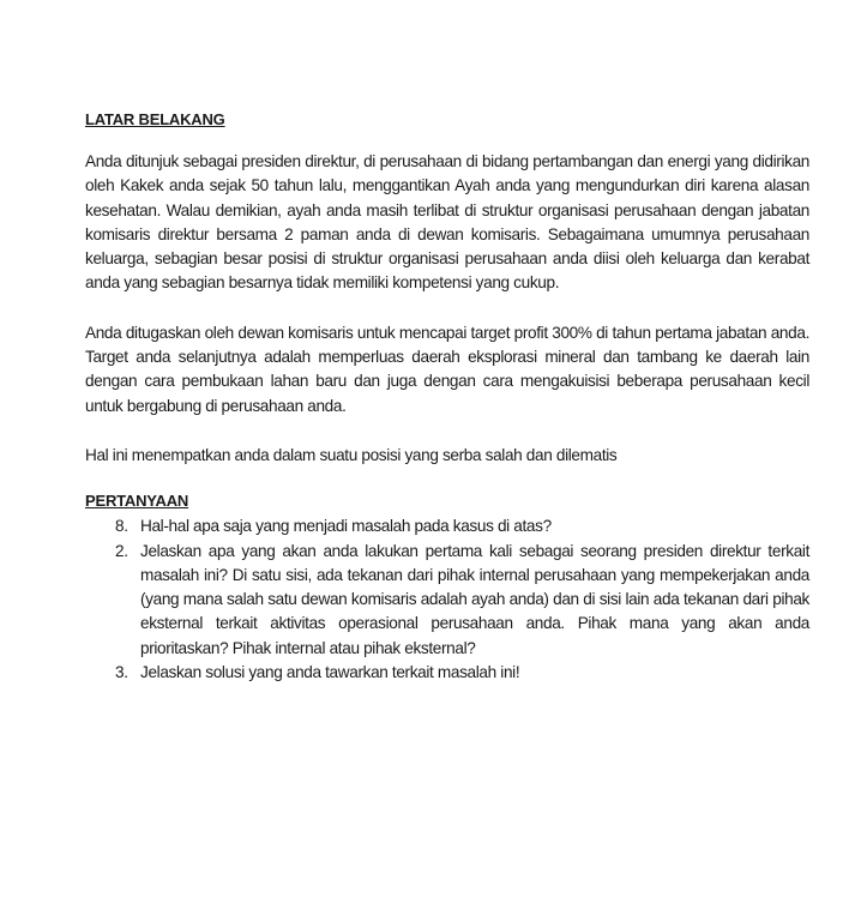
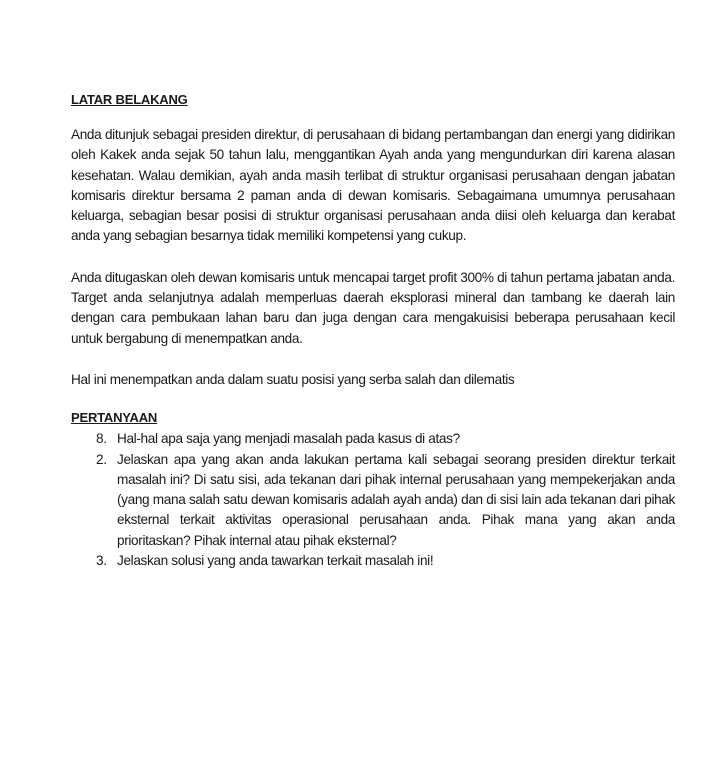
  LATAR BELAKANG
  Anda ditunjuk sebagai presiden direktur, di perusahaan di bidang pertambangan dan energi yang didirikan oleh Kakek anda sejak 50 tahun lalu, menggantikan Ayah anda yang mengundurkan diri karena alasan kesehatan. Walau demikian, ayah anda masih terlibat di struktur organisasi perusahaan dengan jabatan komisaris direktur bersama 2 paman anda di dewan komisaris. Sebagaimana umumnya perusahaan keluarga, sebagian besar posisi di struktur organisasi perusahaan anda diisi oleh keluarga dan kerabat anda yang sebagian besarnya tidak memiliki kompetensi yang cukup.
- Anda ditugaskan oleh dewan komisaris untuk mencapai target profit 300% di tahun pertama jabatan anda. Target anda selanjutnya adalah memperluas daerah eksplorasi mineral dan tambang ke daerah lain dengan cara pembukaan lahan baru dan juga dengan cara mengakuisisi beberapa perusahaan kecil untuk bergabung di perusahaan anda.
+ Anda ditugaskan oleh dewan komisaris untuk mencapai target profit 300% di tahun pertama jabatan anda. Target anda selanjutnya adalah memperluas daerah eksplorasi mineral dan tambang ke daerah lain dengan cara pembukaan lahan baru dan juga dengan cara mengakuisisi beberapa perusahaan kecil untuk bergabung di menempatkan anda.
  Hal ini menempatkan anda dalam suatu posisi yang serba salah dan dilematis
  PERTANYAAN
  8.
  Hal-hal apa saja yang menjadi masalah pada kasus di atas?
  2.
  Jelaskan apa yang akan anda lakukan pertama kali sebagai seorang presiden direktur terkait masalah ini? Di satu sisi, ada tekanan dari pihak internal perusahaan yang mempekerjakan anda (yang mana salah satu dewan komisaris adalah ayah anda) dan di sisi lain ada tekanan dari pihak eksternal terkait aktivitas operasional perusahaan anda. Pihak mana yang akan anda prioritaskan? Pihak internal atau pihak eksternal?
  3.
  Jelaskan solusi yang anda tawarkan terkait masalah ini!
